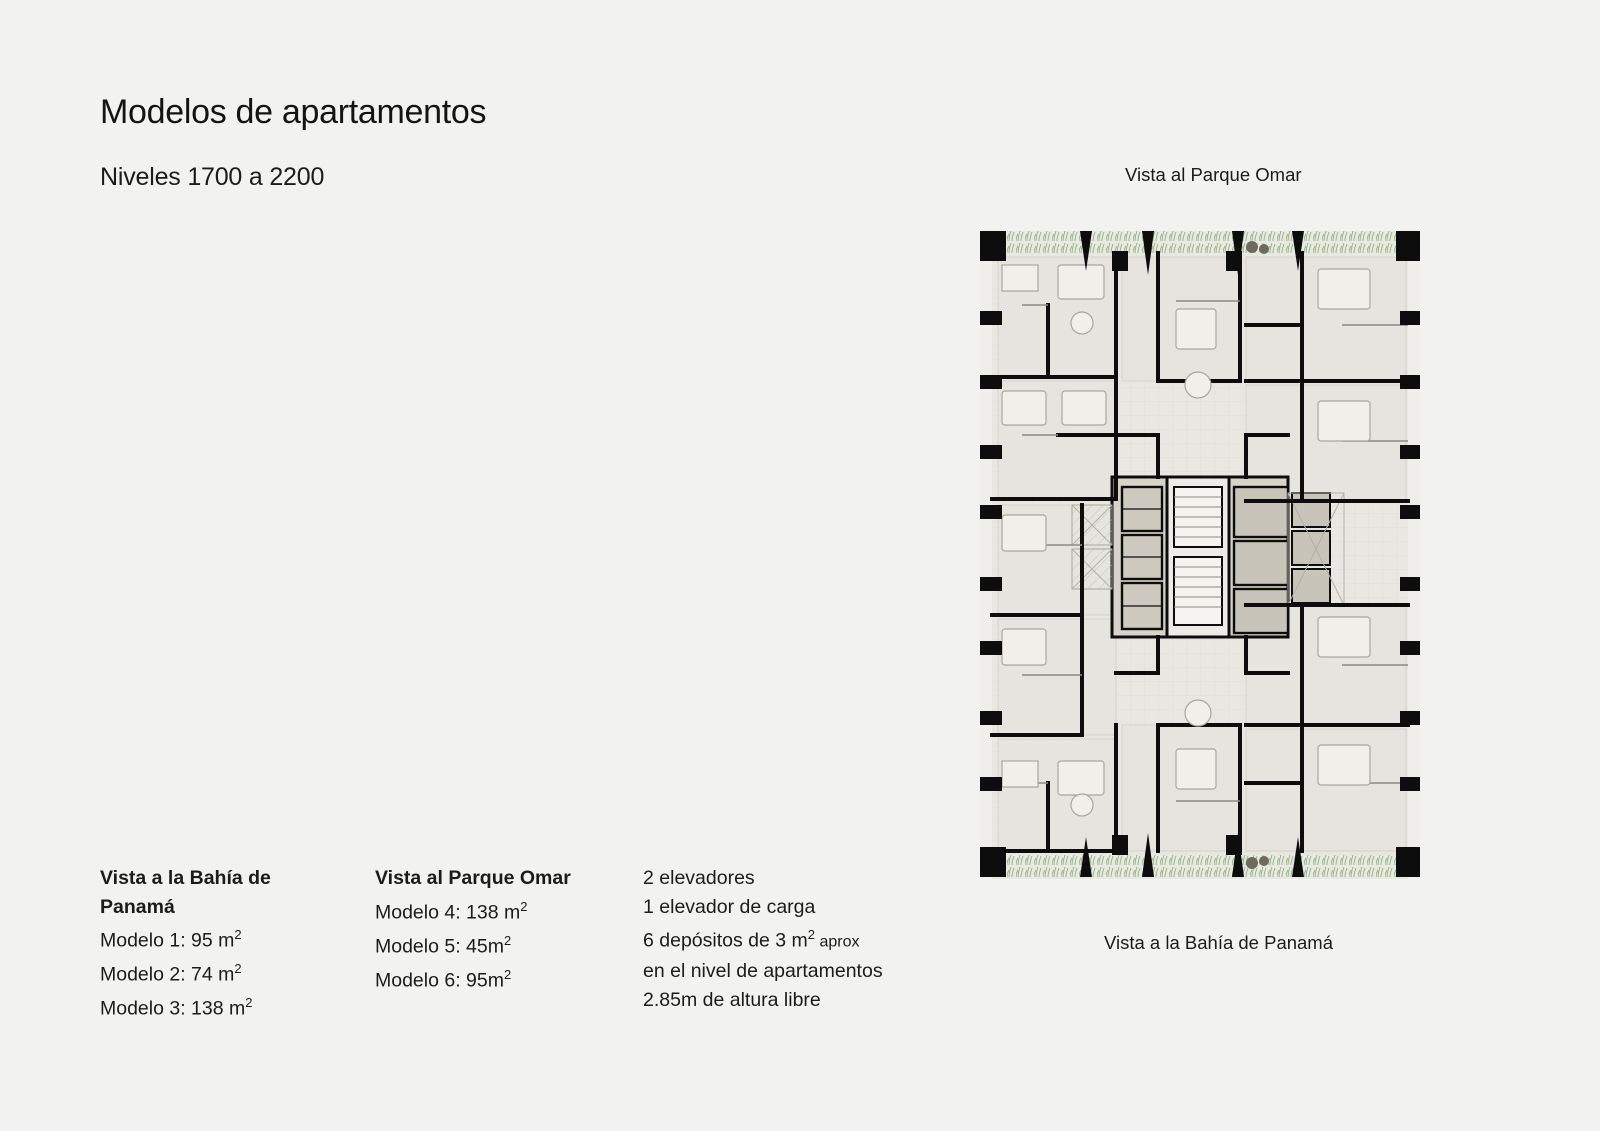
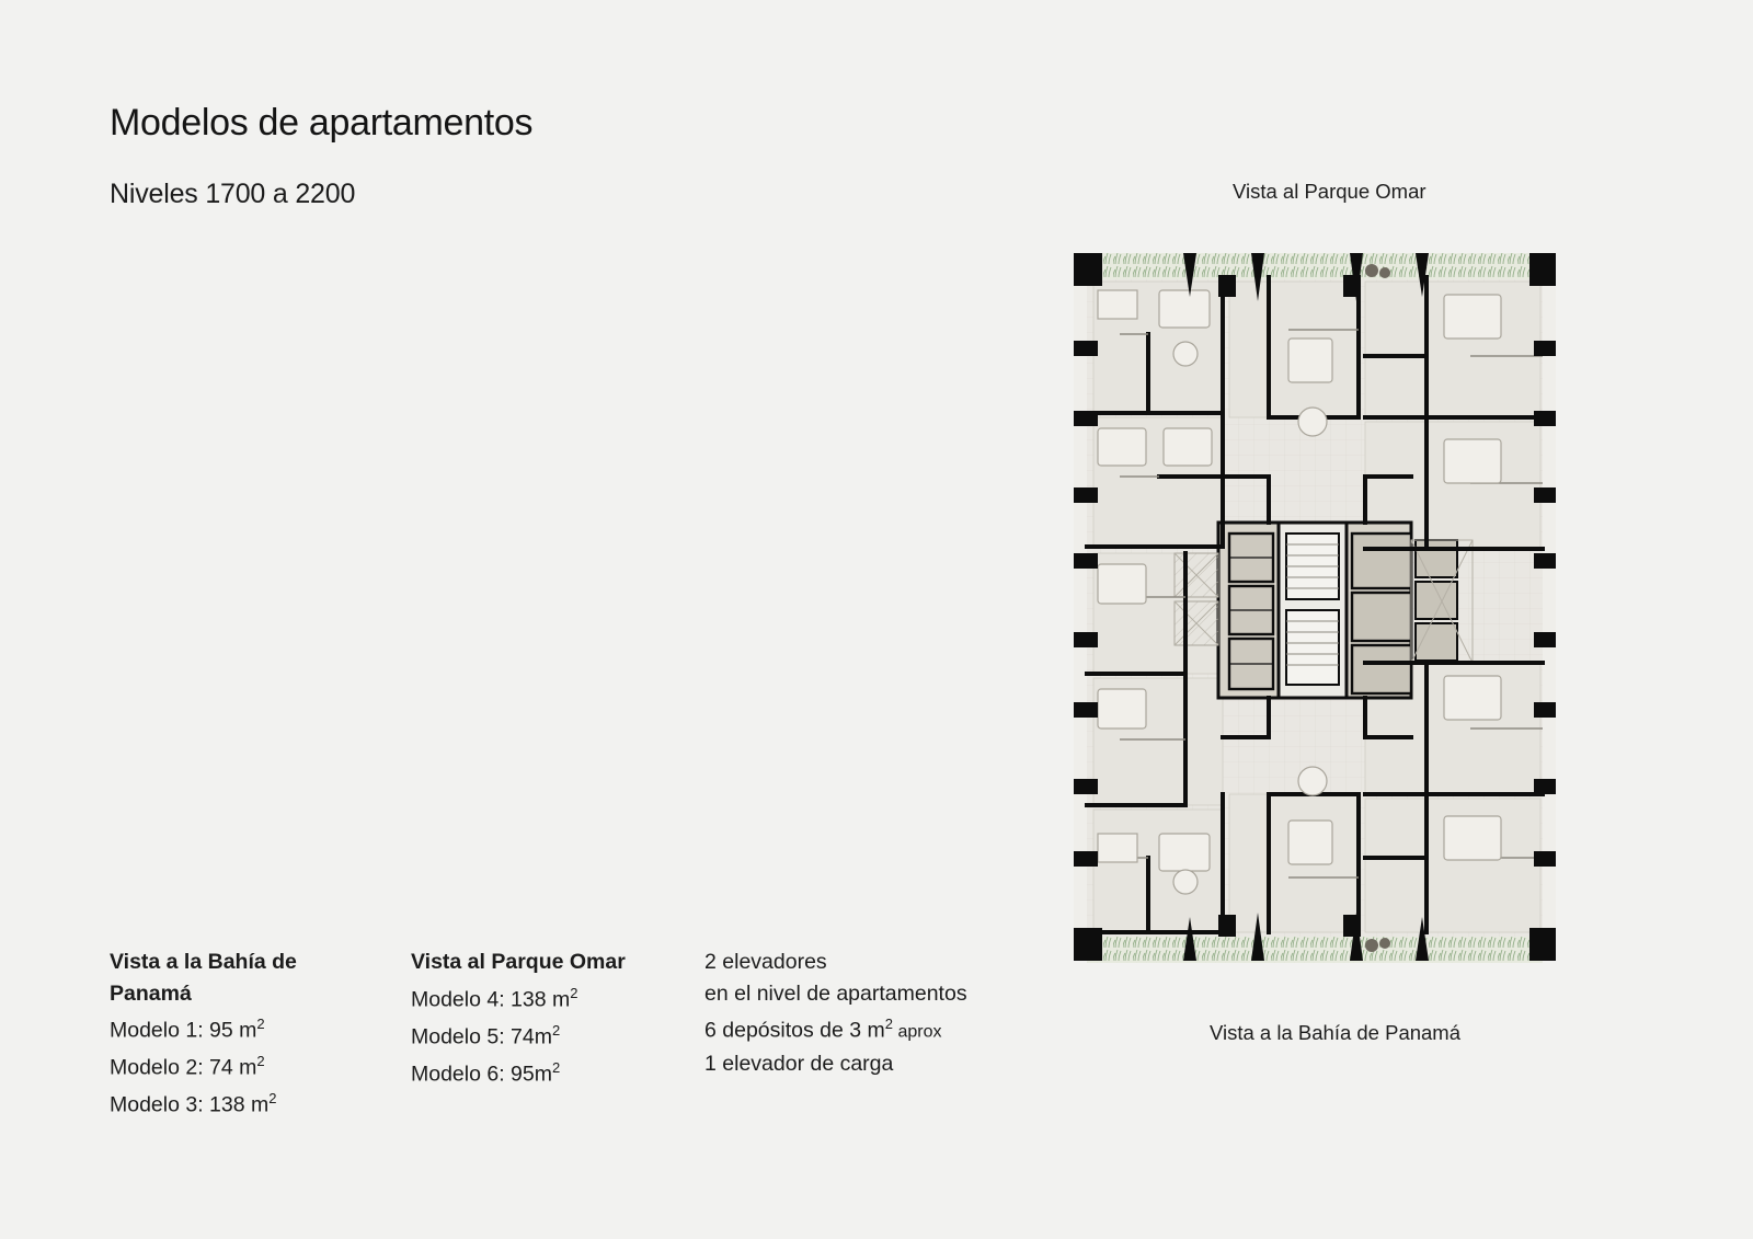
  Modelos de apartamentos
  Niveles 1700 a 2200
  Vista al Parque Omar
  Vista a la Bahía de Panamá
  Vista a la Bahía de Panamá
  Modelo 1: 95 m2
  Modelo 2: 74 m2
  Modelo 3: 138 m2
  Vista al Parque Omar
  Modelo 4: 138 m2
- Modelo 5: 45m2
+ Modelo 5: 74m2
  Modelo 6: 95m2
  2 elevadores
- 1 elevador de carga
+ en el nivel de apartamentos
  6 depósitos de 3 m2 aprox
- en el nivel de apartamentos
+ 1 elevador de carga
- 2.85m de altura libre
